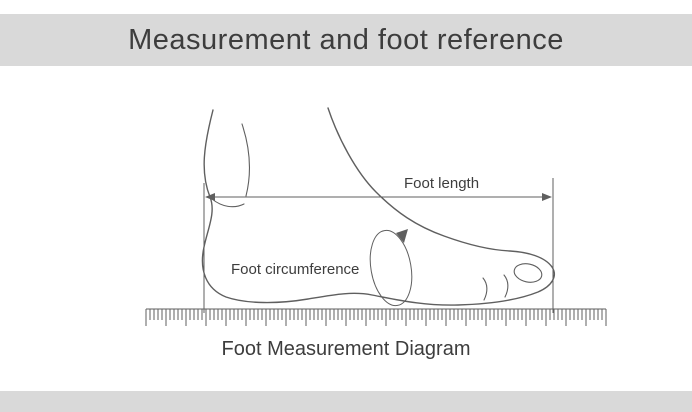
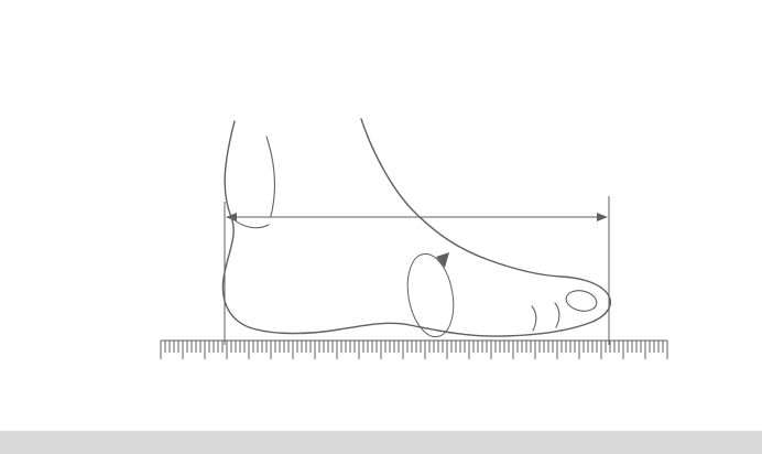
- Measurement and foot reference
- Foot length
- Foot circumference
- Foot Measurement Diagram
